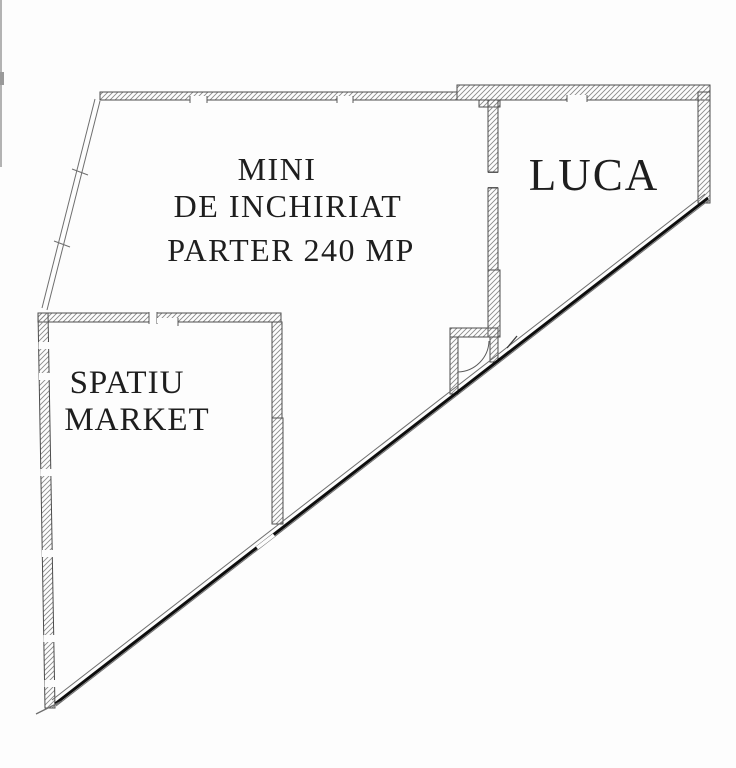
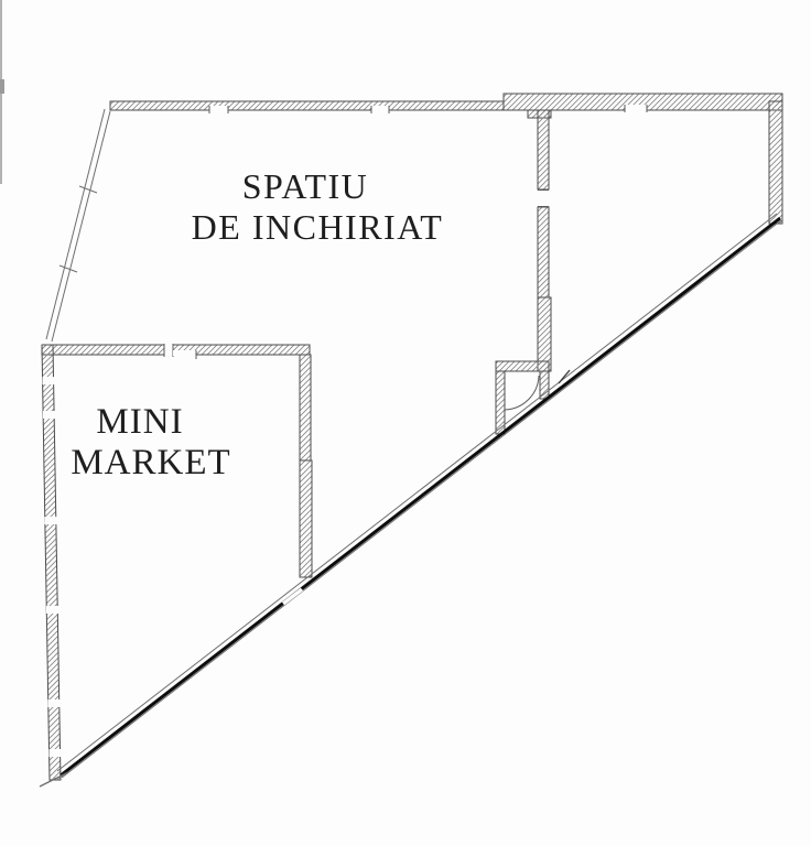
- MINI
+ SPATIU
  DE INCHIRIAT
- PARTER 240 MP
- LUCA
- SPATIU
+ MINI
  MARKET
